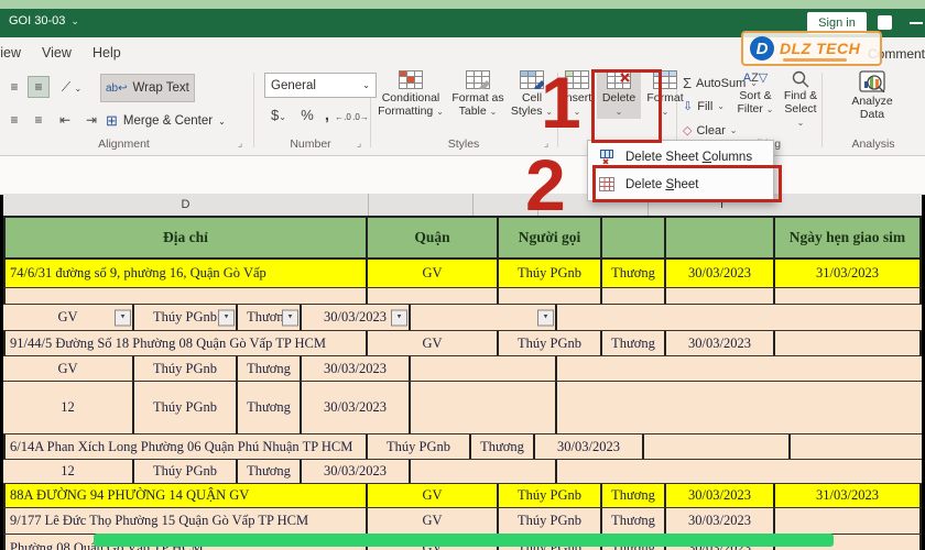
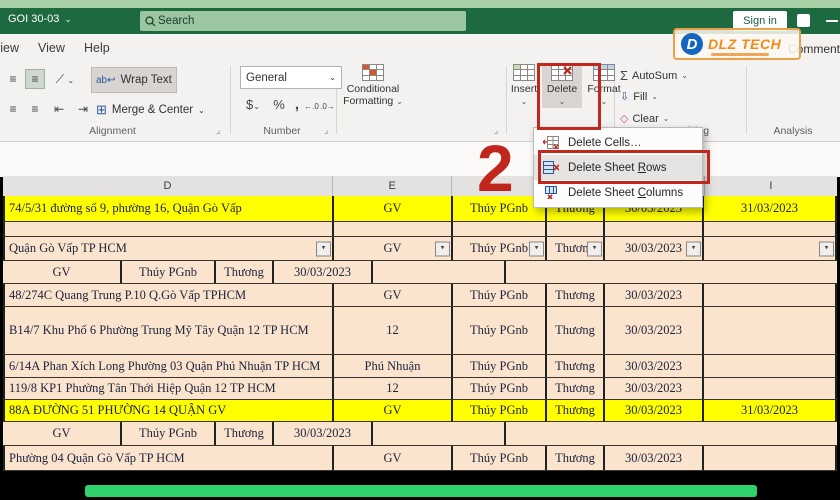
  GOI 30-03
  ⌄
+ Search
  Sign in
  iew
  View
  Help
  Comment
  ≡
  ≡
  ⟋ ⌄
  ≡
  ≡
  ⇤
  ⇥
  ab↩
  Wrap Text
  ⊞
  Merge & Center
  ⌄
  Alignment
  ⌟
  General
  ⌄
  $⌄
  %
  ,
  ←.0
  .0→
  Number
  ⌟
  Conditional
  Formatting ⌄
- Format as
- Table ⌄
- Cell
- Styles ⌄
- Styles
  ⌟
  Insert
  ⌄
  Delete
  ⌄
  Format
  ⌄
  Σ
  AutoSum
  ⌄
  ⇩
  Fill
  ⌄
  ◇
  Clear
  ⌄
- AZ▽
- Sort &
- Filter ⌄
- Find &
- Select ⌄
- Analyze
- Data
  Analysis
  D
+ E
  I
- Địa chỉ
- Quận
- Người gọi
- Ngày hẹn giao sim
- 74/6/31 đường số 9, phường 16, Quận Gò Vấp
+ 74/5/31 đường số 9, phường 16, Quận Gò Vấp
  GV
  Thúy PGnb
  Thương
  30/03/2023
  31/03/2023
+ Quận Gò Vấp TP HCM
  GV
  Thúy PGnb
  Thươn
  30/03/2023
- 91/44/5 Đường Số 18 Phường 08 Quận Gò Vấp TP HCM
  GV
  Thúy PGnb
  Thương
  30/03/2023
+ 48/274C Quang Trung P.10 Q.Gò Vấp TPHCM
  GV
  Thúy PGnb
  Thương
  30/03/2023
+ B14/7 Khu Phố 6 Phường Trung Mỹ Tây Quận 12 TP HCM
  12
  Thúy PGnb
  Thương
  30/03/2023
- 6/14A Phan Xích Long Phường 06 Quận Phú Nhuận TP HCM
+ 6/14A Phan Xích Long Phường 03 Quận Phú Nhuận TP HCM
+ Phú Nhuận
  Thúy PGnb
  Thương
  30/03/2023
+ 119/8 KP1 Phường Tân Thới Hiệp Quận 12 TP HCM
  12
  Thúy PGnb
  Thương
  30/03/2023
- 88A ĐƯỜNG 94 PHƯỜNG 14 QUẬN GV
+ 88A ĐƯỜNG 51 PHƯỜNG 14 QUẬN GV
  GV
  Thúy PGnb
  Thương
  30/03/2023
  31/03/2023
- 9/177 Lê Đức Thọ Phường 15 Quận Gò Vấp TP HCM
  GV
  Thúy PGnb
  Thương
  30/03/2023
- Phường 08 Quận Gò Vấp TP HCM
+ Phường 04 Quận Gò Vấp TP HCM
  GV
  Thúy PGnb
  Thương
  30/03/2023
+ Delete Cells…
+ Delete Sheet Rows
  Delete Sheet Columns
- Delete Sheet
- 1
  2
  D
  DLZ TECH
